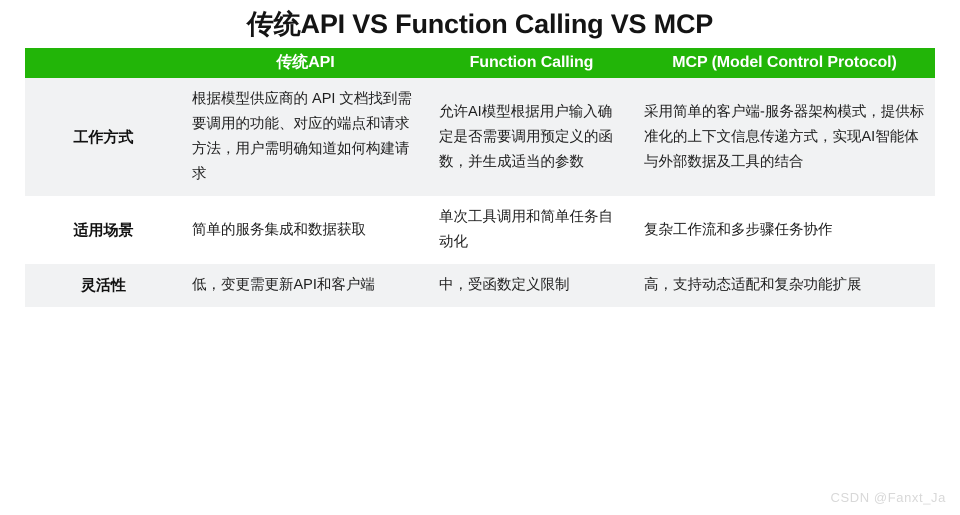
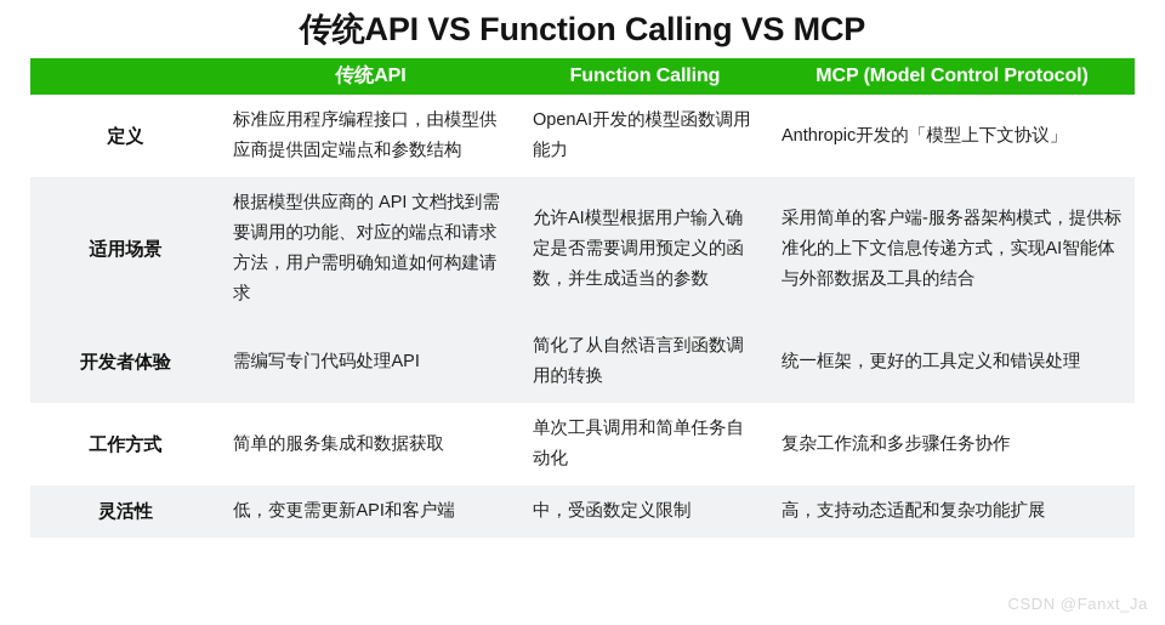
  传统API VS Function Calling VS MCP
  	传统API	Function Calling	MCP (Model Control Protocol)
+ 定义	标准应用程序编程接口，由模型供应商提供固定端点和参数结构	OpenAI开发的模型函数调用能力	Anthropic开发的「模型上下文协议」
- 工作方式	根据模型供应商的 API 文档找到需要调用的功能、对应的端点和请求方法，用户需明确知道如何构建请求	允许AI模型根据用户输入确定是否需要调用预定义的函数，并生成适当的参数	采用简单的客户端-服务器架构模式，提供标准化的上下文信息传递方式，实现AI智能体与外部数据及工具的结合
+ 适用场景	根据模型供应商的 API 文档找到需要调用的功能、对应的端点和请求方法，用户需明确知道如何构建请求	允许AI模型根据用户输入确定是否需要调用预定义的函数，并生成适当的参数	采用简单的客户端-服务器架构模式，提供标准化的上下文信息传递方式，实现AI智能体与外部数据及工具的结合
+ 开发者体验	需编写专门代码处理API	简化了从自然语言到函数调用的转换	统一框架，更好的工具定义和错误处理
- 适用场景	简单的服务集成和数据获取	单次工具调用和简单任务自动化	复杂工作流和多步骤任务协作
+ 工作方式	简单的服务集成和数据获取	单次工具调用和简单任务自动化	复杂工作流和多步骤任务协作
  灵活性	低，变更需更新API和客户端	中，受函数定义限制	高，支持动态适配和复杂功能扩展
  CSDN @Fanxt_Ja
